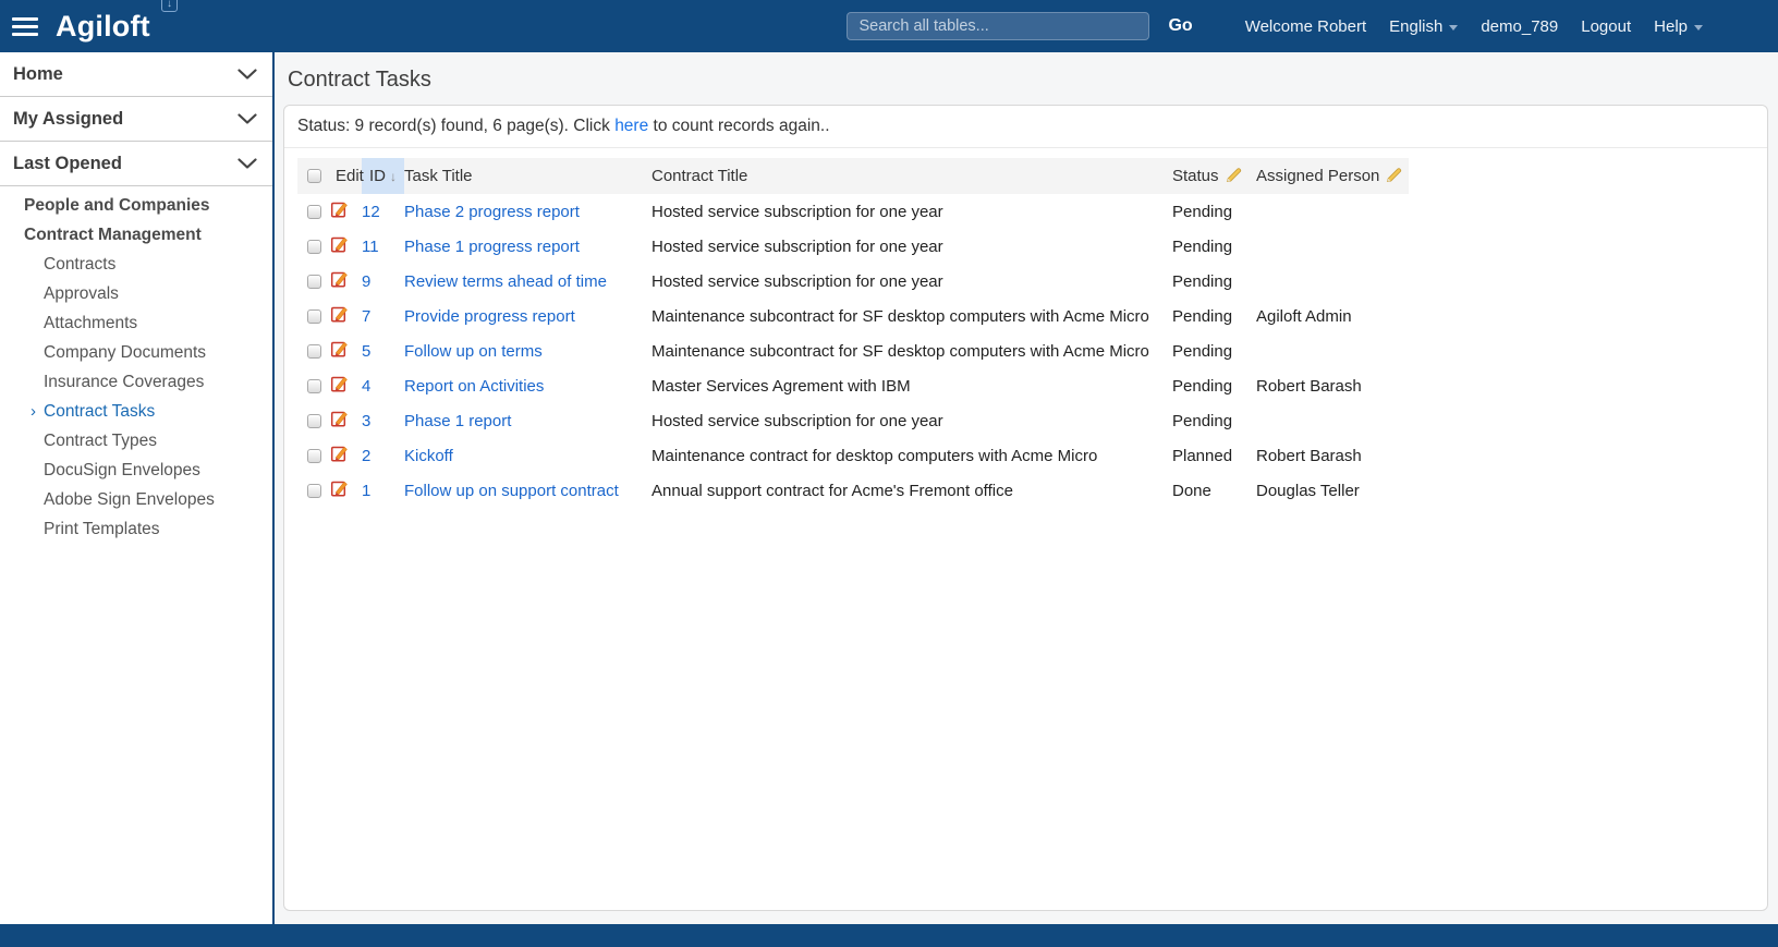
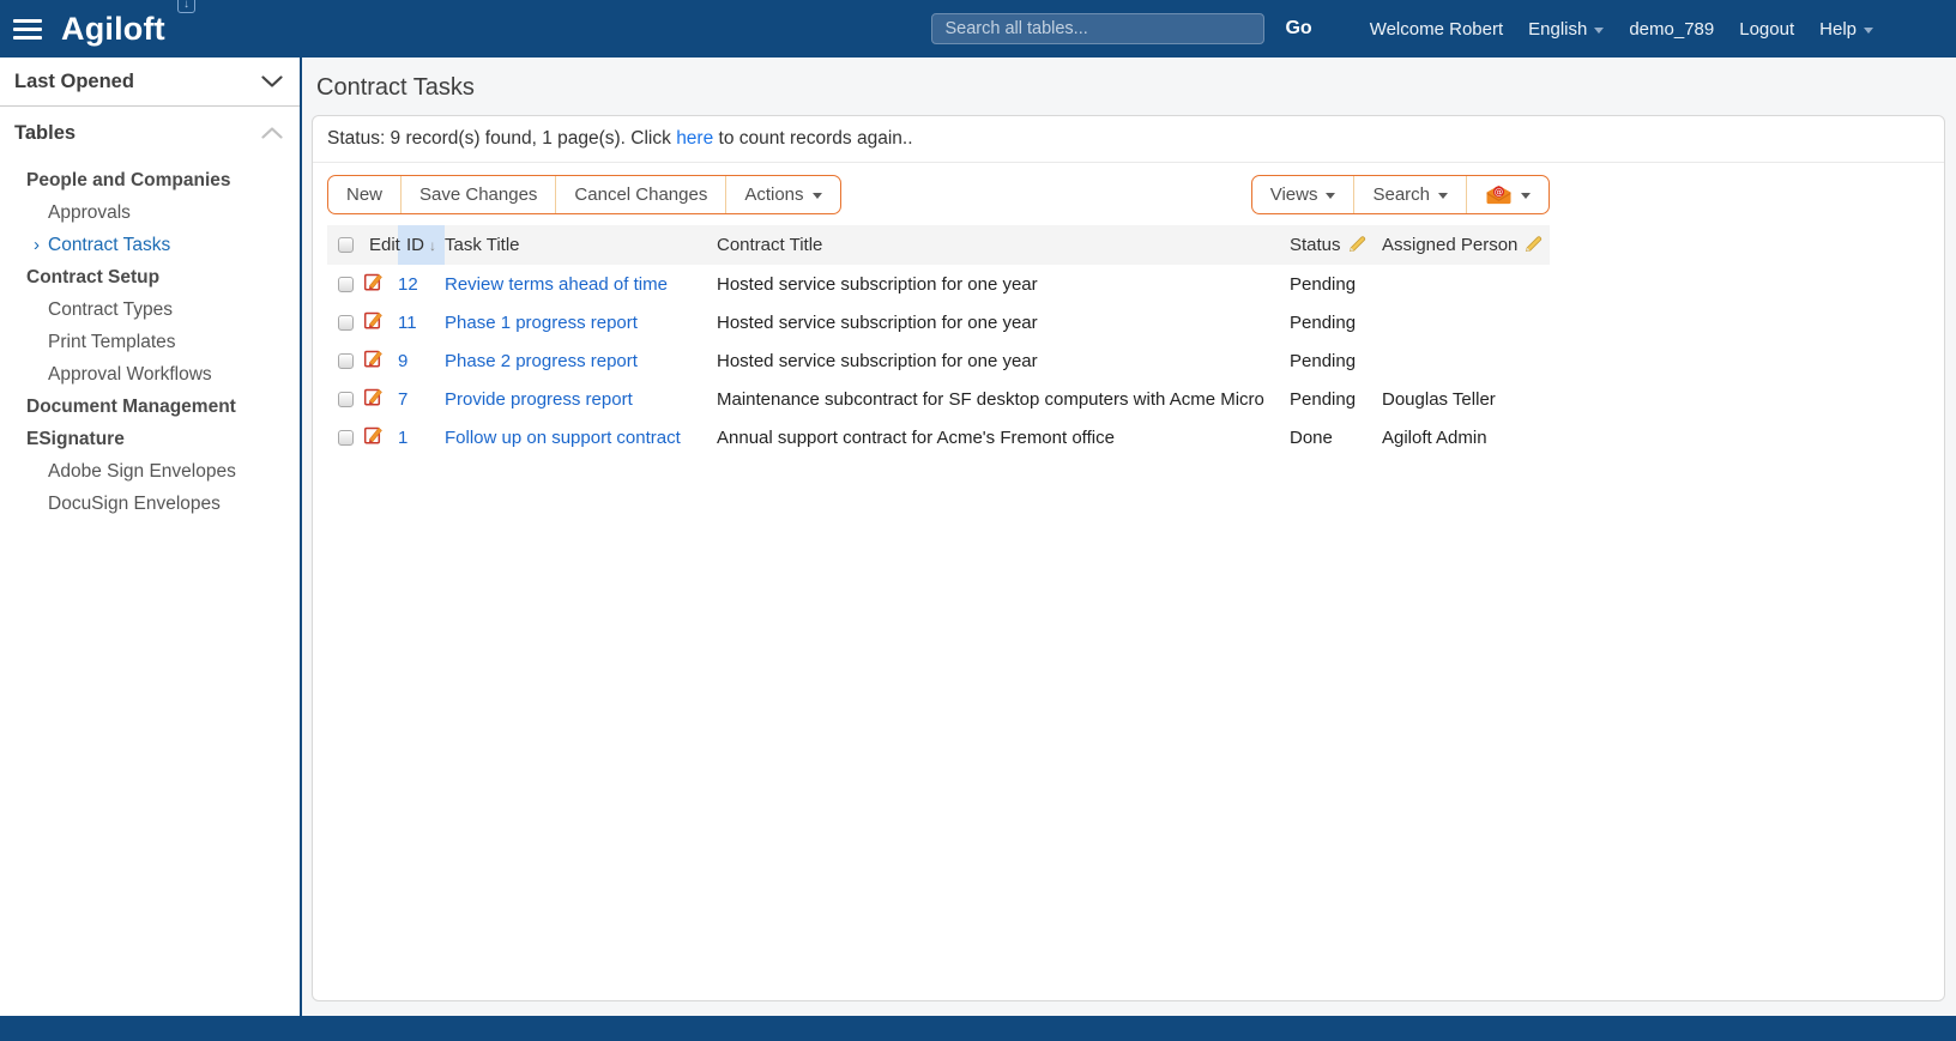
  Agiloft
  ↓
  Search all tables...
  Go
  Welcome Robert
  English
  demo_789
  Logout
  Help
- Home
- My Assigned
  Last Opened
+ Tables
  People and Companies
- Contract Management
- Contracts
  Approvals
- Attachments
- Company Documents
- Insurance Coverages
  ›
  Contract Tasks
+ Contract Setup
  Contract Types
- DocuSign Envelopes
+ Print Templates
+ Approval Workflows
+ Document Management
+ ESignature
  Adobe Sign Envelopes
- Print Templates
+ DocuSign Envelopes
  Contract Tasks
- Status: 9 record(s) found, 6 page(s). Click here to count records again..
+ Status: 9 record(s) found, 1 page(s). Click here to count records again..
+ New
+ Save Changes
+ Cancel Changes
+ Actions
+ Views
+ Search
+ @
  	Edit	ID ↓	Task Title	Contract Title	Status	Assigned Person
- 		12	Phase 2 progress report	Hosted service subscription for one year	Pending
+ 		12	Review terms ahead of time	Hosted service subscription for one year	Pending
  		11	Phase 1 progress report	Hosted service subscription for one year	Pending
- 		9	Review terms ahead of time	Hosted service subscription for one year	Pending
+ 		9	Phase 2 progress report	Hosted service subscription for one year	Pending
- 		7	Provide progress report	Maintenance subcontract for SF desktop computers with Acme Micro	Pending	Agiloft Admin
+ 		7	Provide progress report	Maintenance subcontract for SF desktop computers with Acme Micro	Pending	Douglas Teller
- 		5	Follow up on terms	Maintenance subcontract for SF desktop computers with Acme Micro	Pending
- 		4	Report on Activities	Master Services Agrement with IBM	Pending	Robert Barash
- 		3	Phase 1 report	Hosted service subscription for one year	Pending
- 		2	Kickoff	Maintenance contract for desktop computers with Acme Micro	Planned	Robert Barash
- 		1	Follow up on support contract	Annual support contract for Acme's Fremont office	Done	Douglas Teller
+ 		1	Follow up on support contract	Annual support contract for Acme's Fremont office	Done	Agiloft Admin
